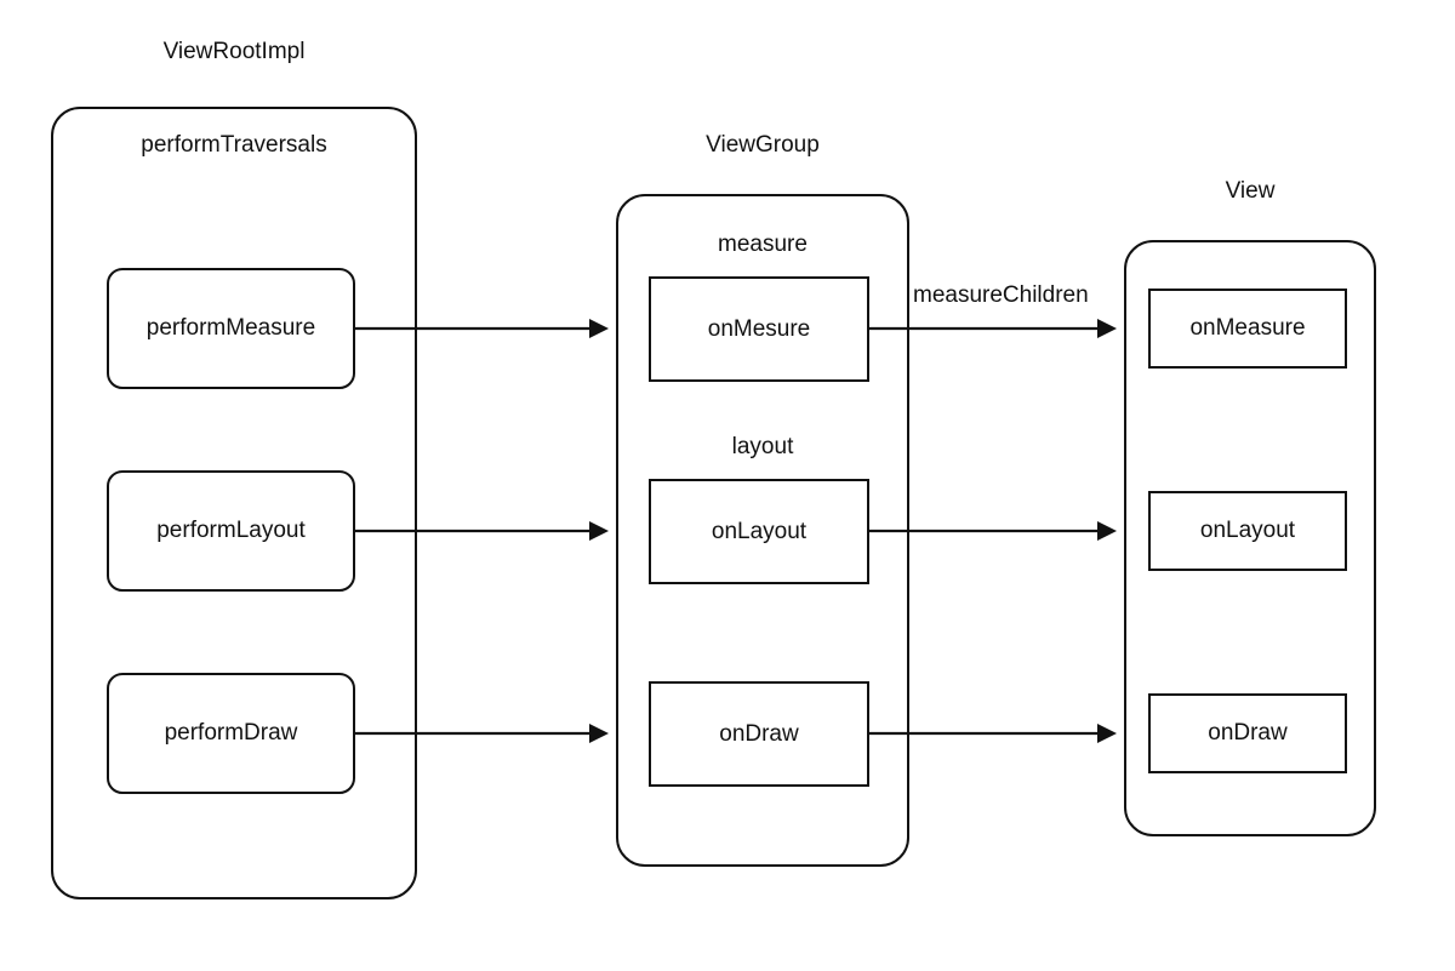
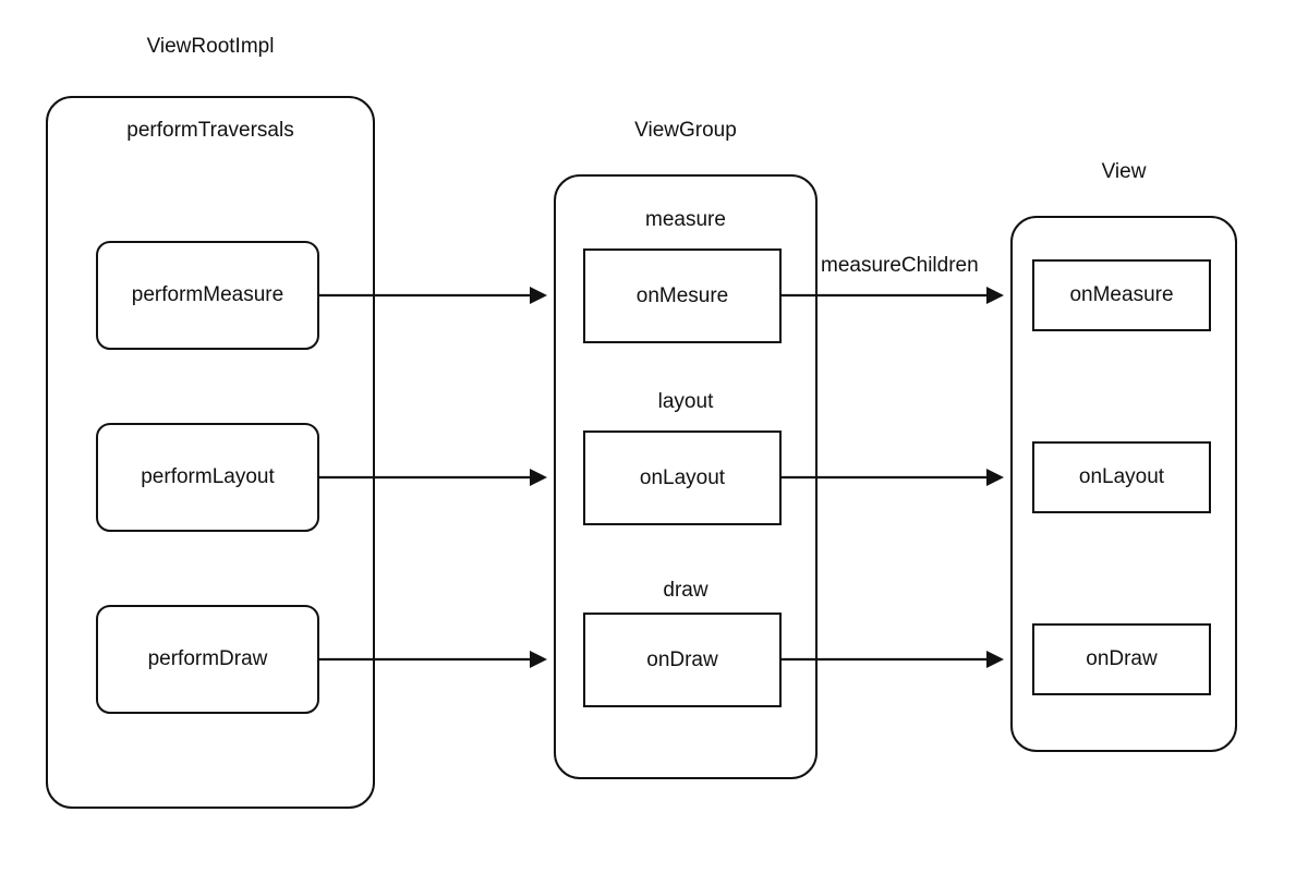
  ViewRootImpl
  performTraversals
  performMeasure
  performLayout
  performDraw
  ViewGroup
  measure
  onMesure
  layout
  onLayout
+ draw
  onDraw
  measureChildren
  View
  onMeasure
  onLayout
  onDraw
